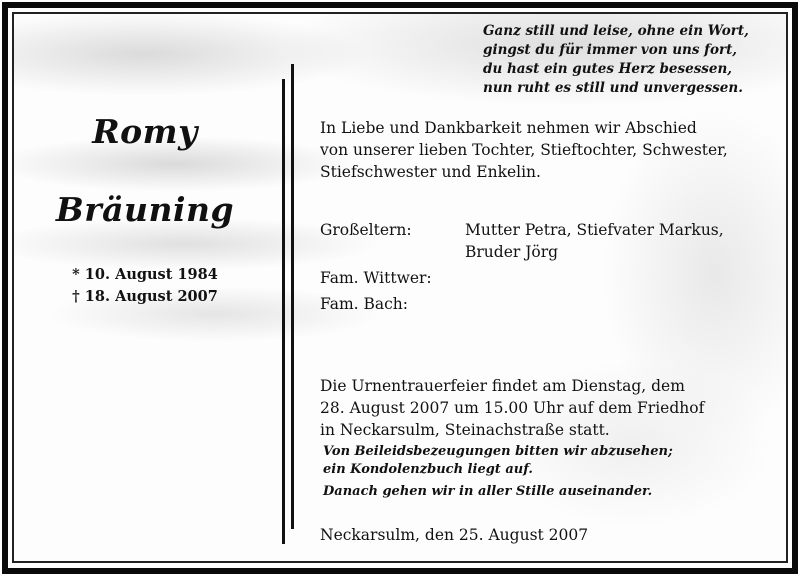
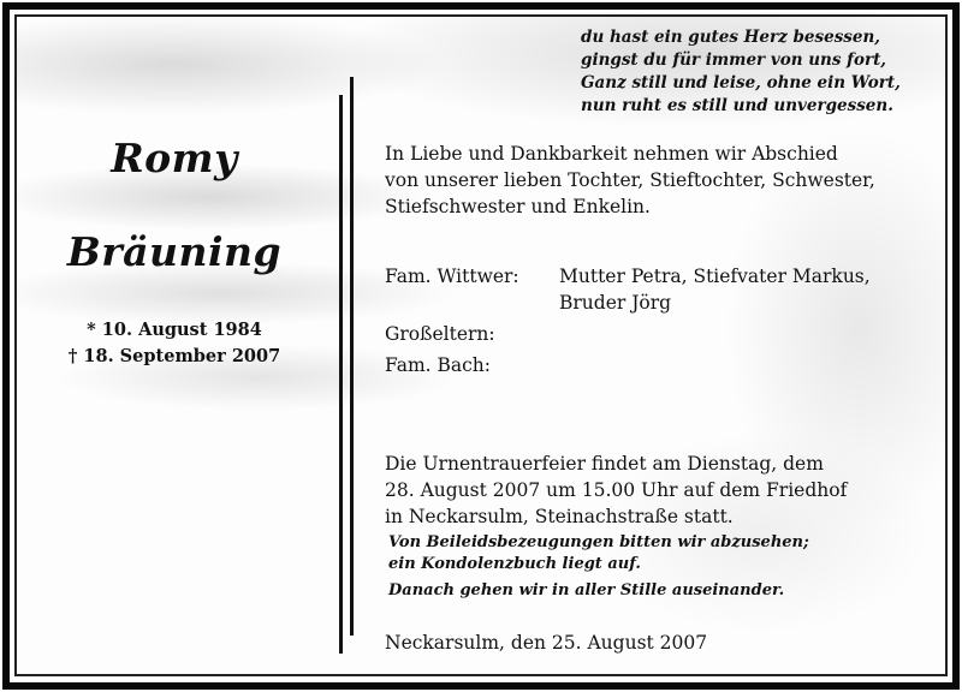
- Ganz still und leise, ohne ein Wort,
+ du hast ein gutes Herz besessen,
  gingst du für immer von uns fort,
- du hast ein gutes Herz besessen,
+ Ganz still und leise, ohne ein Wort,
  nun ruht es still und unvergessen.
  Romy
  Bräuning
  * 10. August 1984
- † 18. August 2007
+ † 18. September 2007
  In Liebe und Dankbarkeit nehmen wir Abschied
  von unserer lieben Tochter, Stieftochter, Schwester,
  Stiefschwester und Enkelin.
- Großeltern:
+ Fam. Wittwer:
  Mutter Petra, Stiefvater Markus,
  Bruder Jörg
- Fam. Wittwer:
+ Großeltern:
  Fam. Bach:
  Die Urnentrauerfeier findet am Dienstag, dem
  28. August 2007 um 15.00 Uhr auf dem Friedhof
  in Neckarsulm, Steinachstraße statt.
  Von Beileidsbezeugungen bitten wir abzusehen;
  ein Kondolenzbuch liegt auf.
  Danach gehen wir in aller Stille auseinander.
  Neckarsulm, den 25. August 2007
